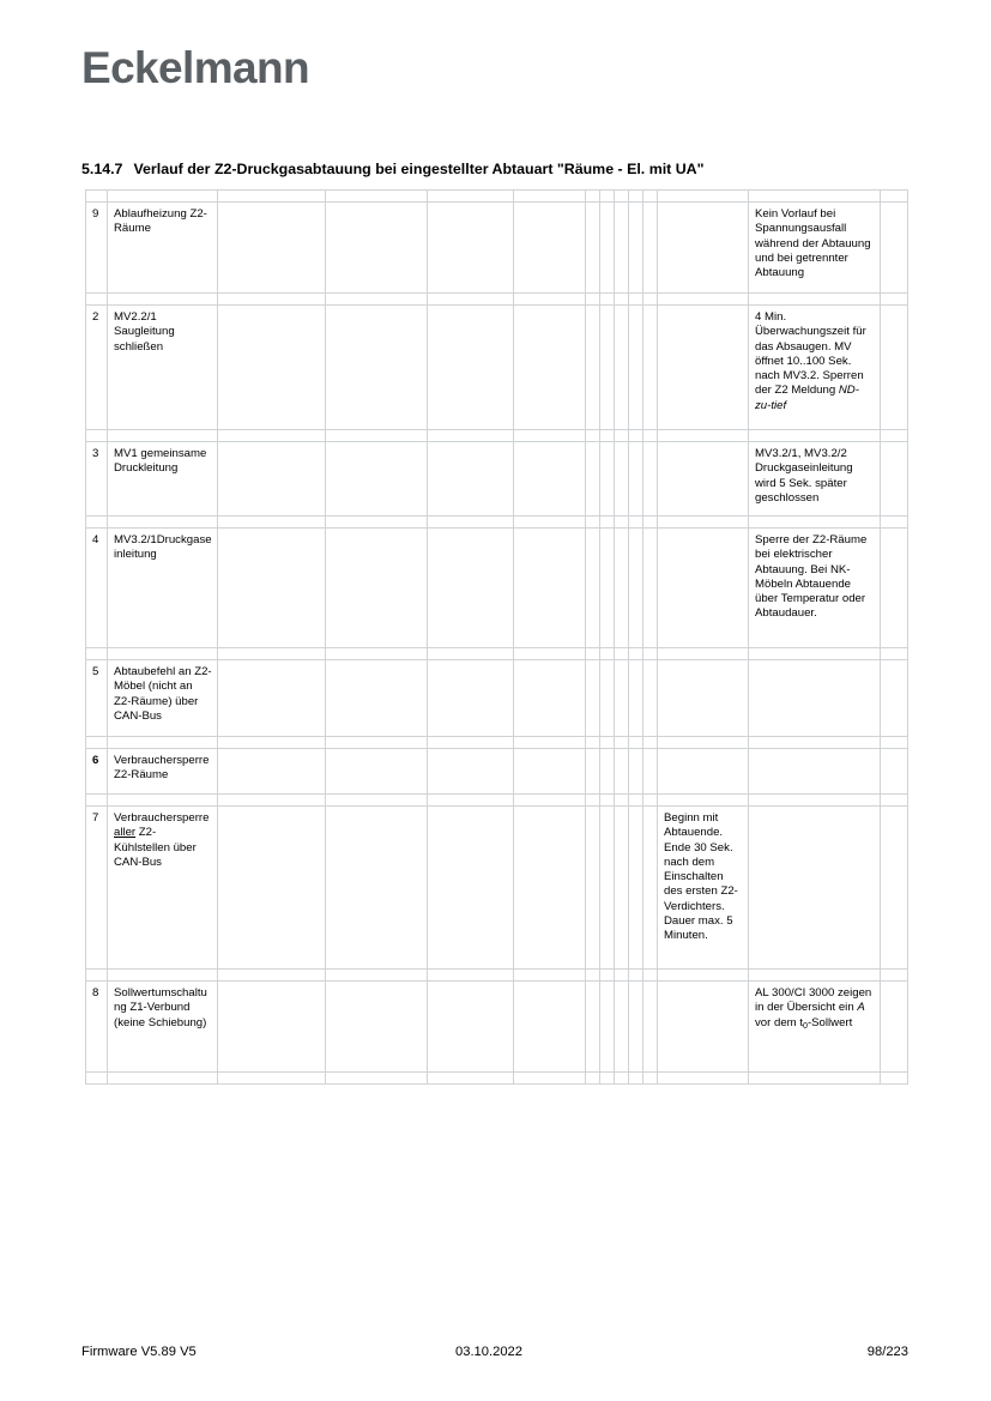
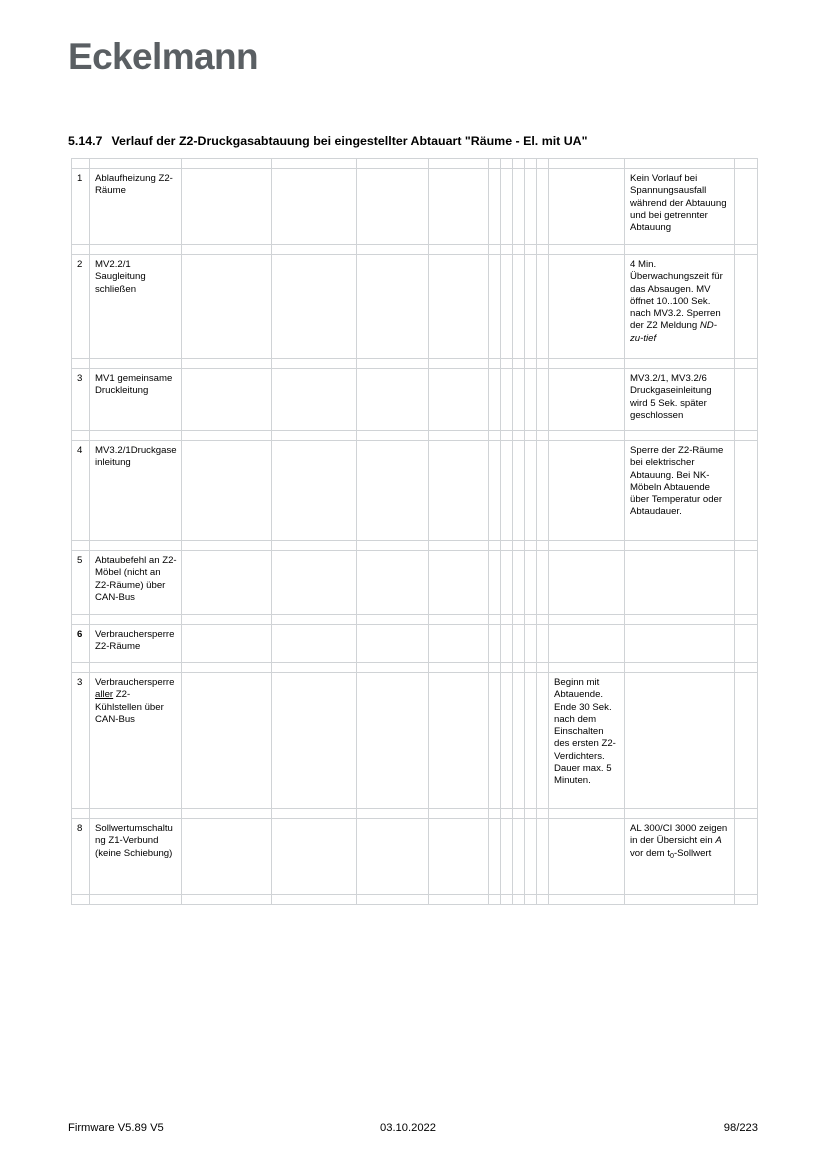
  Eckelmann
  5.14.7 Verlauf der Z2-Druckgasabtauung bei eingestellter Abtauart "Räume - El. mit UA"
- 9	Ablaufheizung Z2-Räume											Kein Vorlauf bei Spannungsausfall während der Abtauung und bei getrennter Abtauung
+ 1	Ablaufheizung Z2-Räume											Kein Vorlauf bei Spannungsausfall während der Abtauung und bei getrennter Abtauung
  2	MV2.2/1 Saugleitung schließen											4 Min. Überwachungszeit für das Absaugen. MV öffnet 10..100 Sek. nach MV3.2. Sperren der Z2 Meldung ND-zu-tief
- 3	MV1 gemeinsame Druckleitung											MV3.2/1, MV3.2/2 Druckgaseinleitung wird 5 Sek. später geschlossen
+ 3	MV1 gemeinsame Druckleitung											MV3.2/1, MV3.2/6 Druckgaseinleitung wird 5 Sek. später geschlossen
  4	MV3.2/1Druckgaseinleitung											Sperre der Z2-Räume bei elektrischer Abtauung. Bei NK-Möbeln Abtauende über Temperatur oder Abtaudauer.
  5	Abtaubefehl an Z2-Möbel (nicht an Z2-Räume) über CAN-Bus
  6	Verbrauchersperre Z2-Räume
- 7	Verbrauchersperre aller Z2-Kühlstellen über CAN-Bus										Beginn mit Abtauende. Ende 30 Sek. nach dem Einschalten des ersten Z2-Verdichters. Dauer max. 5 Minuten.
+ 3	Verbrauchersperre aller Z2-Kühlstellen über CAN-Bus										Beginn mit Abtauende. Ende 30 Sek. nach dem Einschalten des ersten Z2-Verdichters. Dauer max. 5 Minuten.
  8	Sollwertumschaltung Z1-Verbund (keine Schiebung)											AL 300/CI 3000 zeigen in der Übersicht ein A vor dem t0-Sollwert
  Firmware V5.89 V5
  03.10.2022
  98/223
